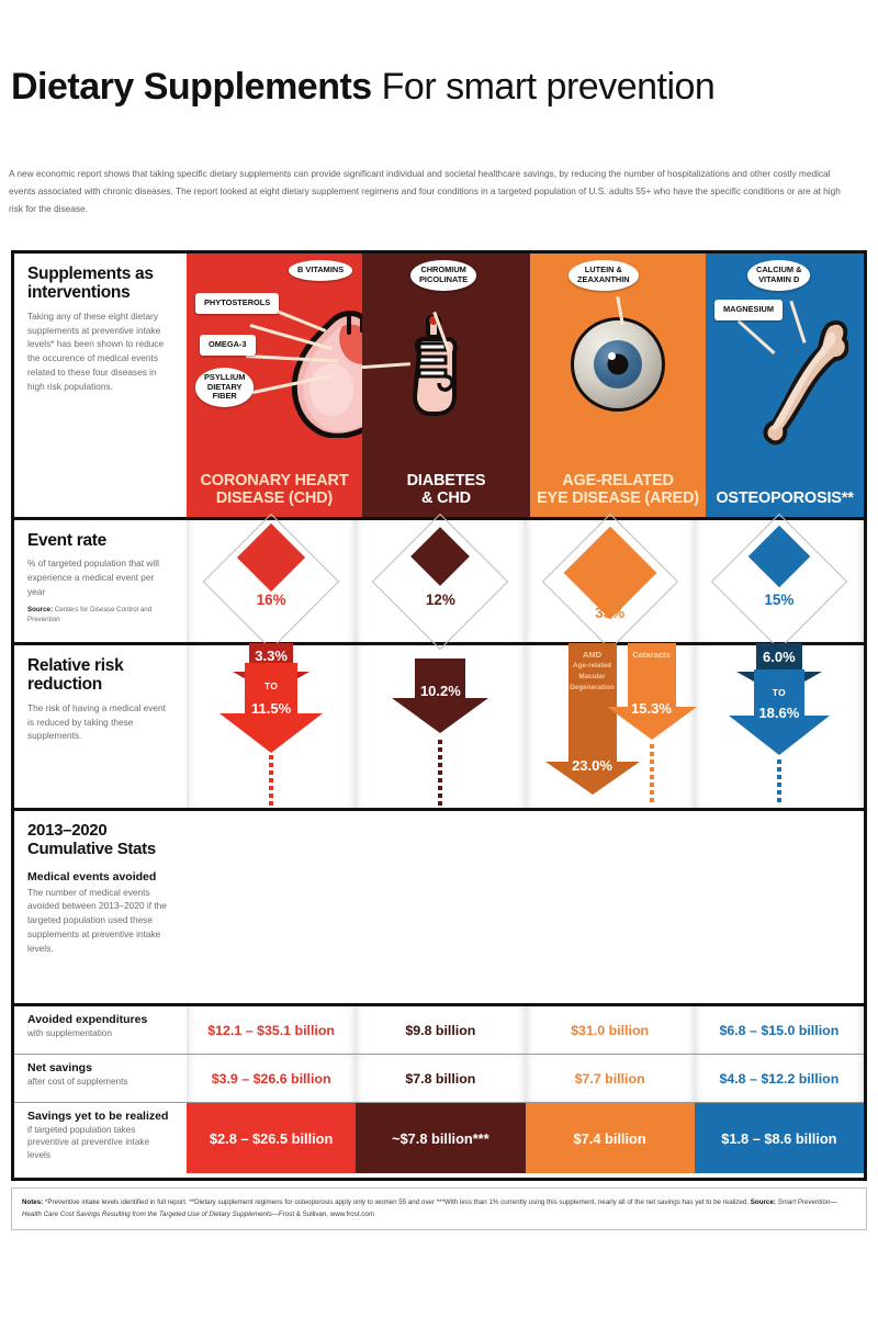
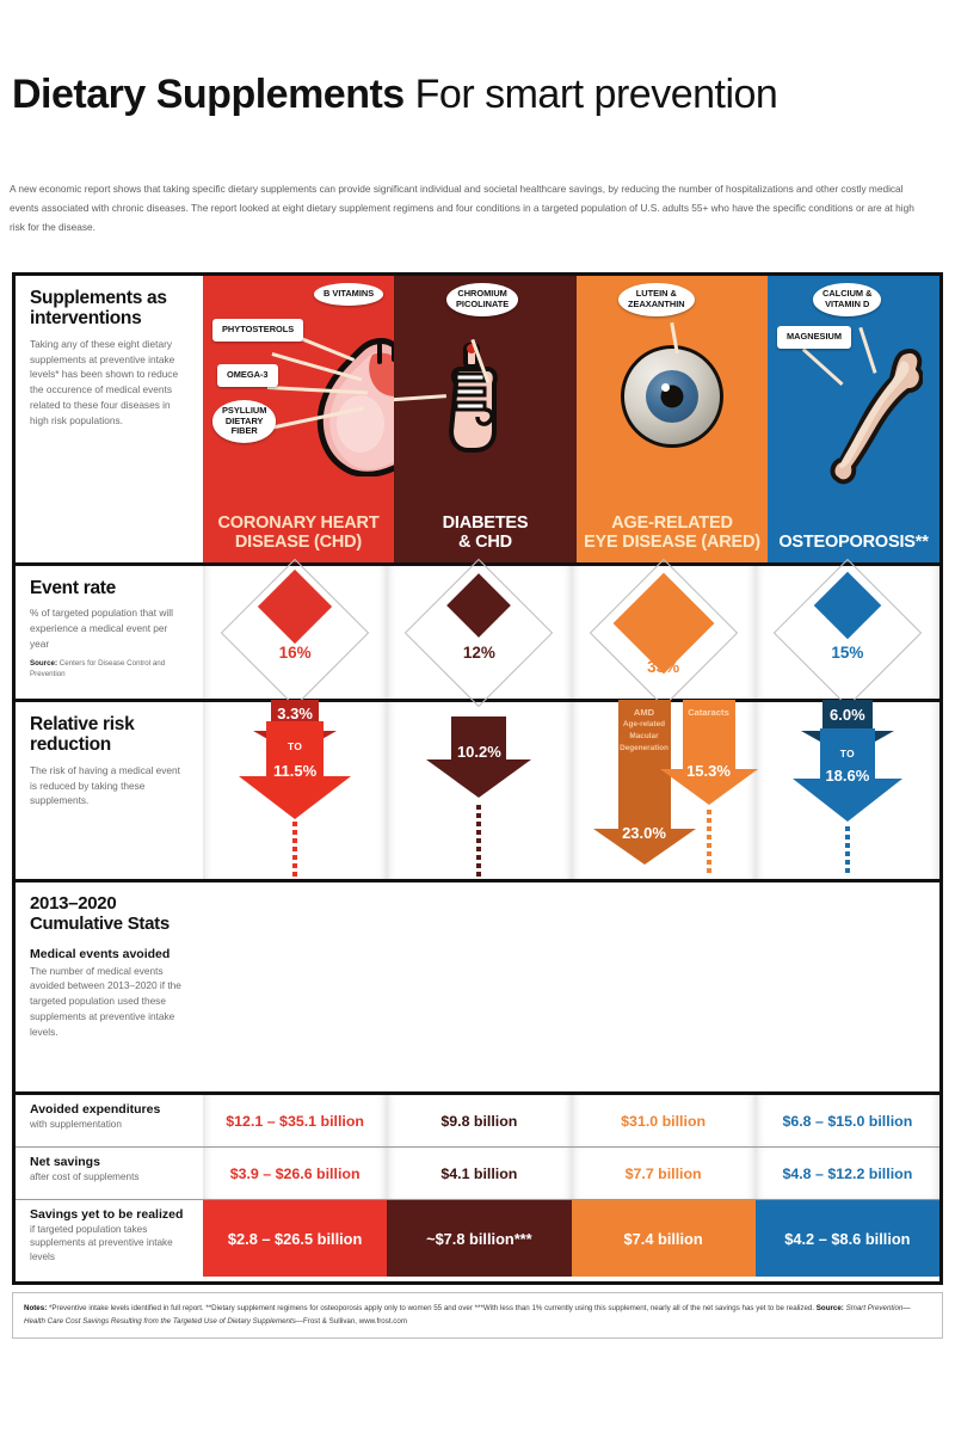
  Dietary Supplements For smart prevention
  A new economic report shows that taking specific dietary supplements can provide significant individual and societal healthcare savings, by reducing the number of hospitalizations and other costly medical events associated with chronic diseases. The report looked at eight dietary supplement regimens and four conditions in a targeted population of U.S. adults 55+ who have the specific conditions or are at high risk for the disease.
  Supplements as interventions
  Taking any of these eight dietary supplements at preventive intake levels* has been shown to reduce the occurence of medical events related to these four diseases in high risk populations.
  B VITAMINS
  PHYTOSTEROLS
  OMEGA-3
  PSYLLIUM
  DIETARY
  FIBER
  CORONARY HEART
  DISEASE (CHD)
  CHROMIUM
  PICOLINATE
  DIABETES
  & CHD
  LUTEIN &
  ZEAXANTHIN
  AGE-RELATED
  EYE DISEASE (ARED)
  CALCIUM &
  VITAMIN D
  MAGNESIUM
  OSTEOPOROSIS**
  Event rate
  % of targeted population that will experience a medical event per year
  16%
  12%
  33%
  15%
  Relative risk reduction
  The risk of having a medical event is reduced by taking these supplements.
  3.3%
  TO
  11.5%
  10.2%
  AMD
  23.0%
  Cataracts
  15.3%
  6.0%
  TO
  18.6%
  2013–2020 Cumulative Stats
  Medical events avoided
  The number of medical events avoided between 2013–2020 if the targeted population used these supplements at preventive intake levels.
  Avoided expenditures
  with supplementation
  $12.1 – $35.1 billion
  $9.8 billion
  $31.0 billion
  $6.8 – $15.0 billion
  Net savings
  after cost of supplements
  $3.9 – $26.6 billion
- $7.8 billion
+ $4.1 billion
  $7.7 billion
  $4.8 – $12.2 billion
  Savings yet to be realized
- if targeted population takes preventive at preventive intake levels
+ if targeted population takes supplements at preventive intake levels
  $2.8 – $26.5 billion
  ~$7.8 billion***
  $7.4 billion
- $1.8 – $8.6 billion
+ $4.2 – $8.6 billion
